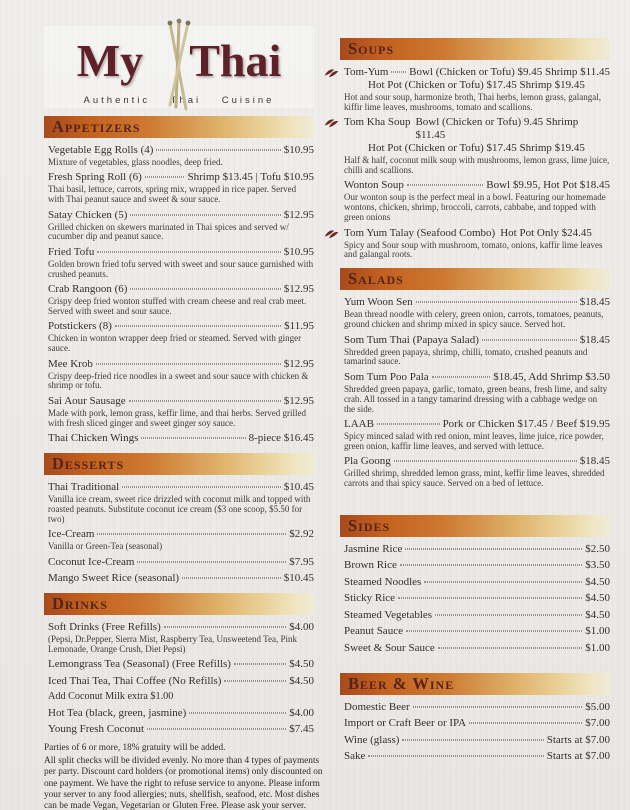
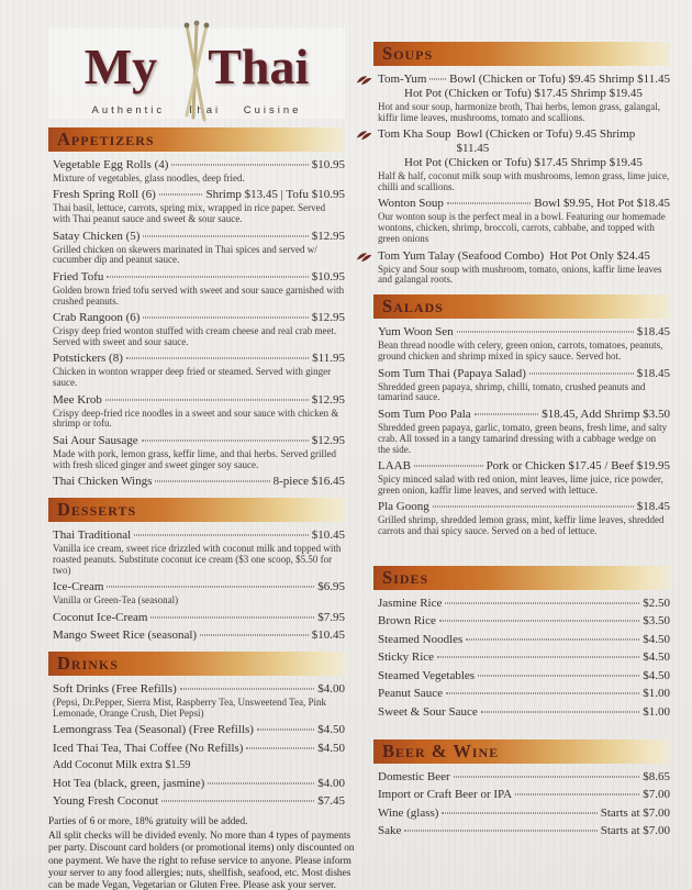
  My
  Thai
  Authenticai Cuisine
  Appetizers
  Vegetable Egg Rolls (4)
  $10.95
  Mixture of vegetables, glass noodles, deep fried.
  Fresh Spring Roll (6)
  Shrimp $13.45 | Tofu $10.95
  Thai basil, lettuce, carrots, spring mix, wrapped in rice paper. Served with Thai peanut sauce and sweet & sour sauce.
  Satay Chicken (5)
  $12.95
  Grilled chicken on skewers marinated in Thai spices and served w/ cucumber dip and peanut sauce.
  Fried Tofu
  $10.95
  Golden brown fried tofu served with sweet and sour sauce garnished with crushed peanuts.
  Crab Rangoon (6)
  $12.95
  Crispy deep fried wonton stuffed with cream cheese and real crab meet. Served with sweet and sour sauce.
  Potstickers (8)
  $11.95
  Chicken in wonton wrapper deep fried or steamed. Served with ginger sauce.
  Mee Krob
  $12.95
  Crispy deep-fried rice noodles in a sweet and sour sauce with chicken & shrimp or tofu.
  Sai Aour Sausage
  $12.95
  Made with pork, lemon grass, keffir lime, and thai herbs. Served grilled with fresh sliced ginger and sweet ginger soy sauce.
  Thai Chicken Wings
  8-piece $16.45
  Desserts
  Thai Traditional
  $10.45
  Vanilla ice cream, sweet rice drizzled with coconut milk and topped with roasted peanuts. Substitute coconut ice cream ($3 one scoop, $5.50 for two)
  Ice-Cream
- $2.92
+ $6.95
  Vanilla or Green-Tea (seasonal)
  Coconut Ice-Cream
  $7.95
  Mango Sweet Rice (seasonal)
  $10.45
  Drinks
  Soft Drinks (Free Refills)
  $4.00
  (Pepsi, Dr.Pepper, Sierra Mist, Raspberry Tea, Unsweetend Tea, Pink Lemonade, Orange Crush, Diet Pepsi)
  Lemongrass Tea (Seasonal) (Free Refills)
  $4.50
  Iced Thai Tea, Thai Coffee (No Refills)
  $4.50
- Add Coconut Milk extra $1.00
+ Add Coconut Milk extra $1.59
  Hot Tea (black, green, jasmine)
  $4.00
  Young Fresh Coconut
  $7.45
  Parties of 6 or more, 18% gratuity will be added.
  All split checks will be divided evenly. No more than 4 types of payments per party. Discount card holders (or promotional items) only discounted on one payment. We have the right to refuse service to anyone. Please inform your server to any food allergies; nuts, shellfish, seafood, etc. Most dishes can be made Vegan, Vegetarian or Gluten Free. Please ask your server.
  Soups
  Tom-Yum
  Bowl (Chicken or Tofu) $9.45 Shrimp $11.45
  Hot Pot (Chicken or Tofu) $17.45 Shrimp $19.45
  Hot and sour soup, harmonize broth, Thai herbs, lemon grass, galangal, kiffir lime leaves, mushrooms, tomato and scallions.
  Tom Kha Soup
  Bowl (Chicken or Tofu) 9.45 Shrimp $11.45
  Hot Pot (Chicken or Tofu) $17.45 Shrimp $19.45
  Half & half, coconut milk soup with mushrooms, lemon grass, lime juice, chilli and scallions.
  Wonton Soup
  Bowl $9.95, Hot Pot $18.45
  Our wonton soup is the perfect meal in a bowl. Featuring our homemade wontons, chicken, shrimp, broccoli, carrots, cabbabe, and topped with green onions
  Tom Yum Talay (Seafood Combo)
  Hot Pot Only $24.45
  Spicy and Sour soup with mushroom, tomato, onions, kaffir lime leaves and galangal roots.
  Salads
  Yum Woon Sen
  $18.45
  Bean thread noodle with celery, green onion, carrots, tomatoes, peanuts, ground chicken and shrimp mixed in spicy sauce. Served hot.
  Som Tum Thai (Papaya Salad)
  $18.45
  Shredded green papaya, shrimp, chilli, tomato, crushed peanuts and tamarind sauce.
  Som Tum Poo Pala
  $18.45, Add Shrimp $3.50
  Shredded green papaya, garlic, tomato, green beans, fresh lime, and salty crab. All tossed in a tangy tamarind dressing with a cabbage wedge on the side.
  LAAB
  Pork or Chicken $17.45 / Beef $19.95
  Spicy minced salad with red onion, mint leaves, lime juice, rice powder, green onion, kaffir lime leaves, and served with lettuce.
  Pla Goong
  $18.45
  Grilled shrimp, shredded lemon grass, mint, keffir lime leaves, shredded carrots and thai spicy sauce. Served on a bed of lettuce.
  Sides
  Jasmine Rice
  $2.50
  Brown Rice
  $3.50
  Steamed Noodles
  $4.50
  Sticky Rice
  $4.50
  Steamed Vegetables
  $4.50
  Peanut Sauce
  $1.00
  Sweet & Sour Sauce
  $1.00
  Beer & Wine
  Domestic Beer
- $5.00
+ $8.65
  Import or Craft Beer or IPA
  $7.00
  Wine (glass)
  Starts at $7.00
  Sake
  Starts at $7.00
